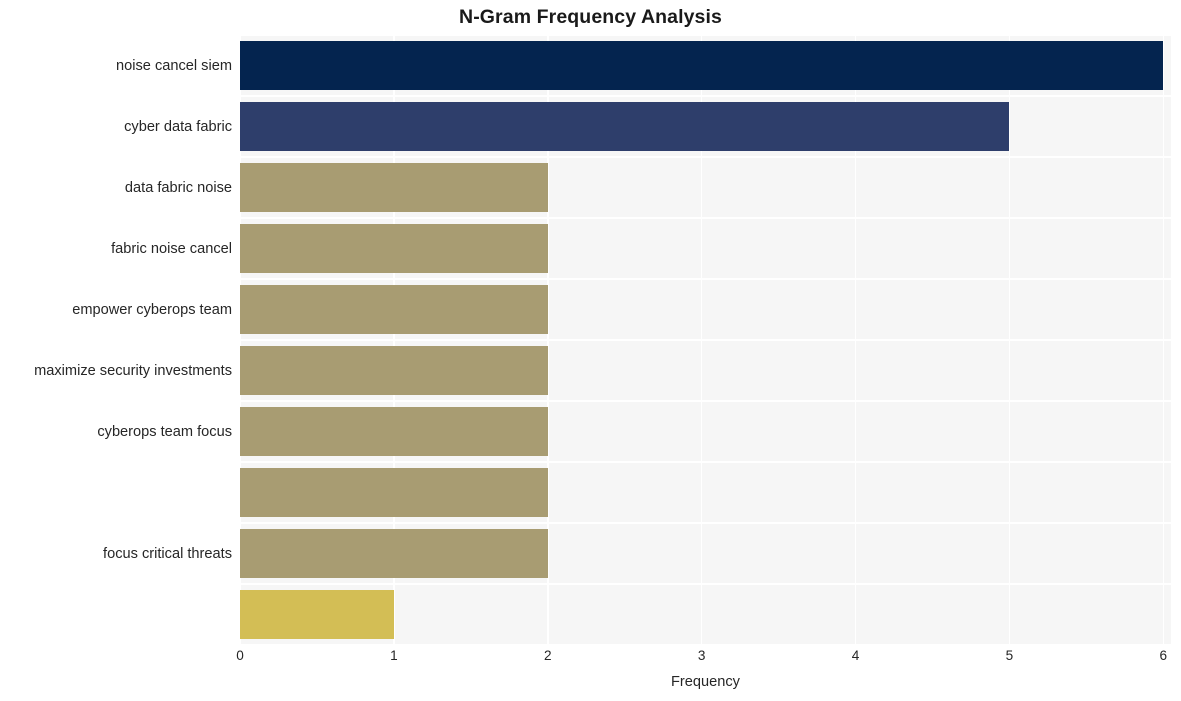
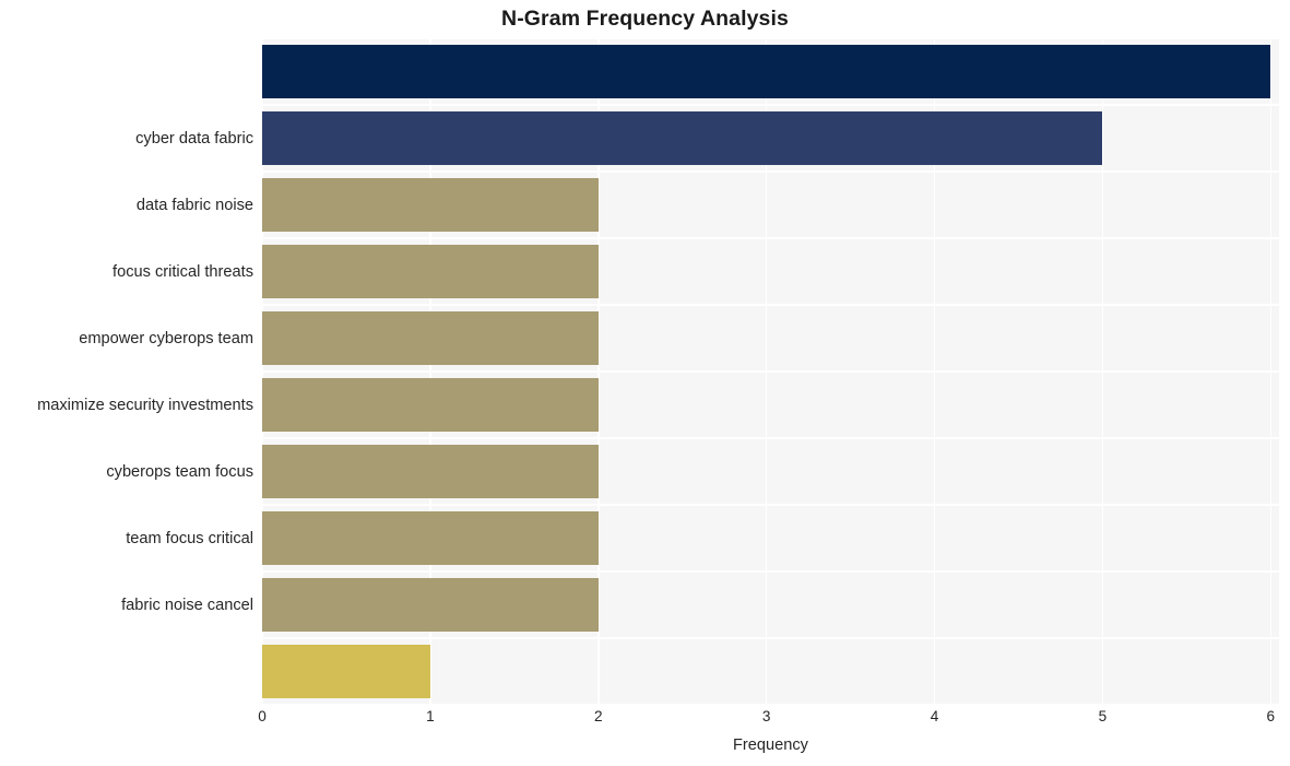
  N-Gram Frequency Analysis
- noise cancel siem
  cyber data fabric
  data fabric noise
- fabric noise cancel
+ focus critical threats
  empower cyberops team
  maximize security investments
  cyberops team focus
+ team focus critical
- focus critical threats
+ fabric noise cancel
  0
  1
  2
  3
  4
  5
  6
  Frequency
